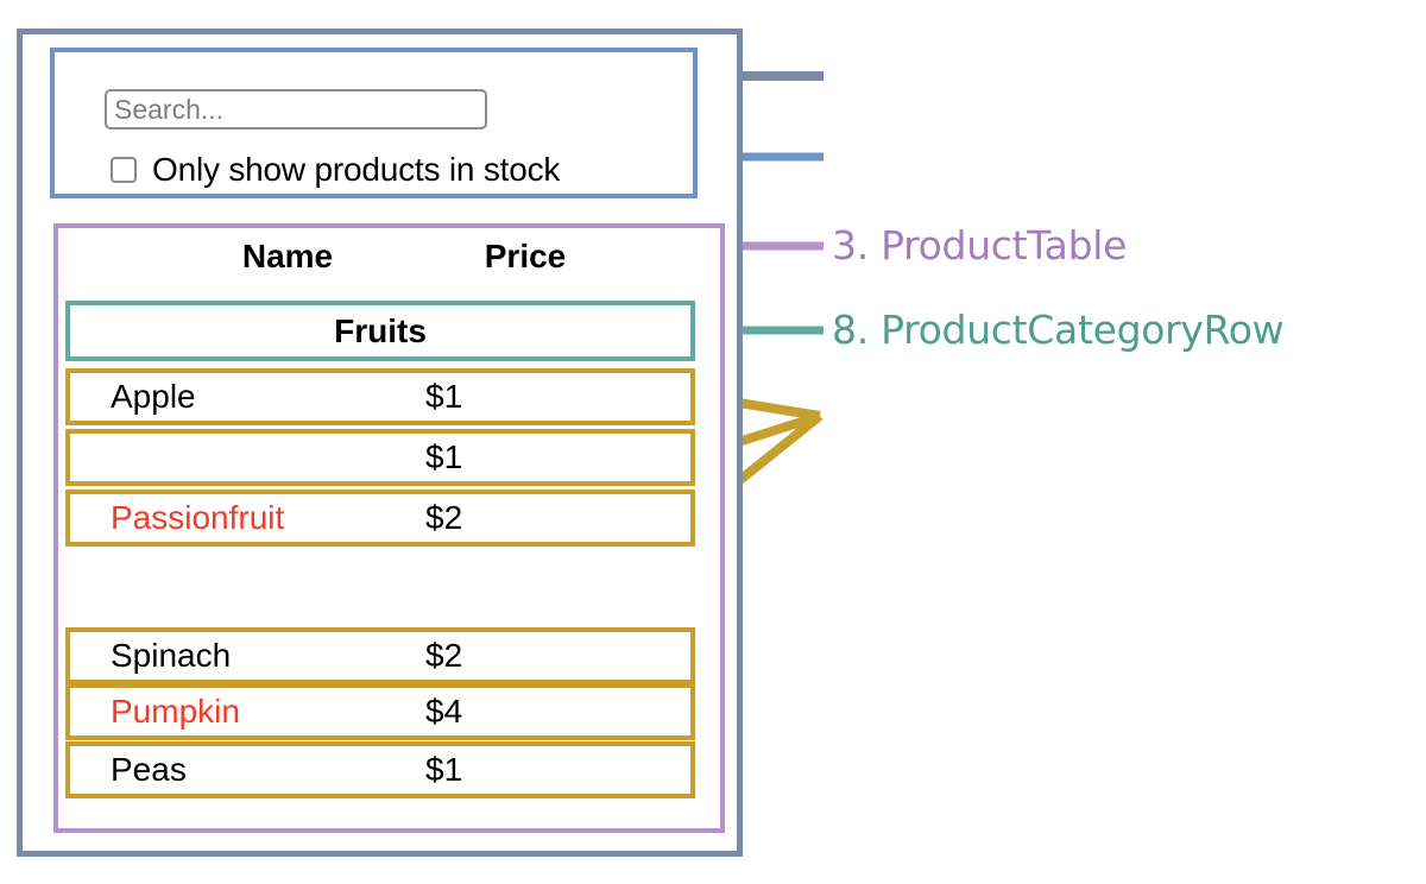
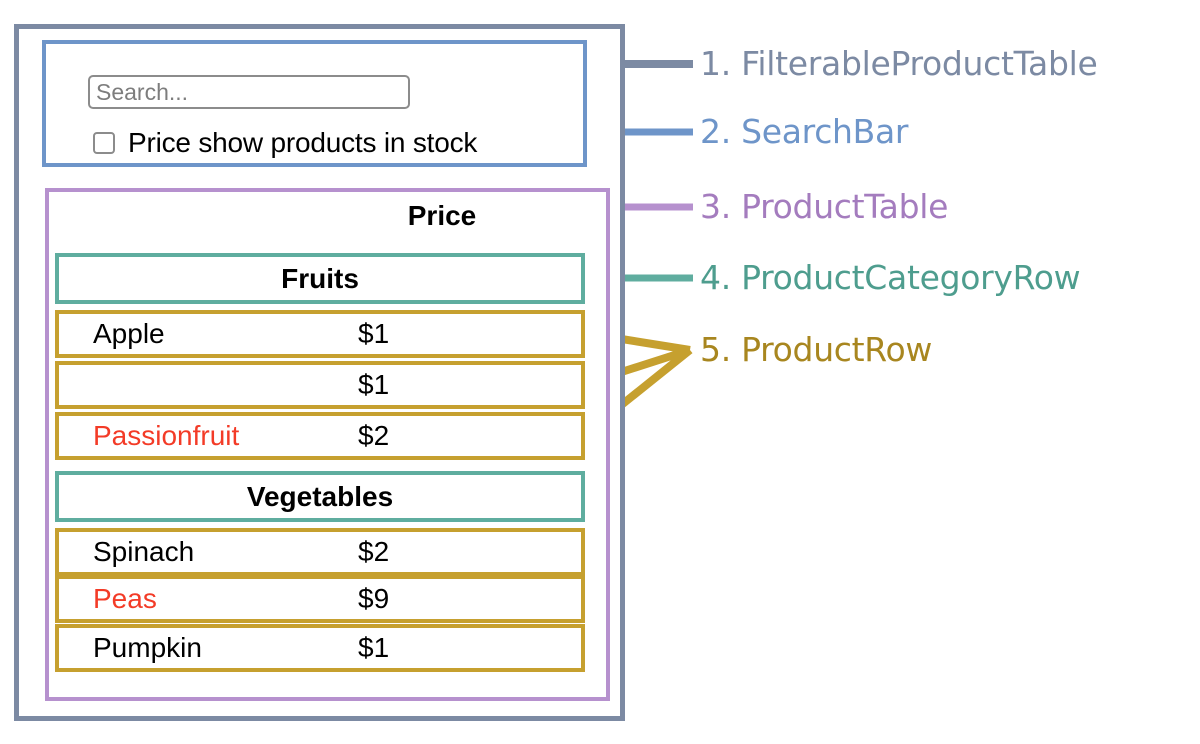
  Search...
- Only show products in stock
+ Price show products in stock
- Name
  Price
  Fruits
  Apple
  $1
  $1
  Passionfruit
  $2
+ Vegetables
  Spinach
  $2
- Pumpkin
+ Peas
- $4
+ $9
- Peas
+ Pumpkin
  $1
+ 1. FilterableProductTable
+ 2. SearchBar
  3. ProductTable
- 8. ProductCategoryRow
+ 4. ProductCategoryRow
+ 5. ProductRow
